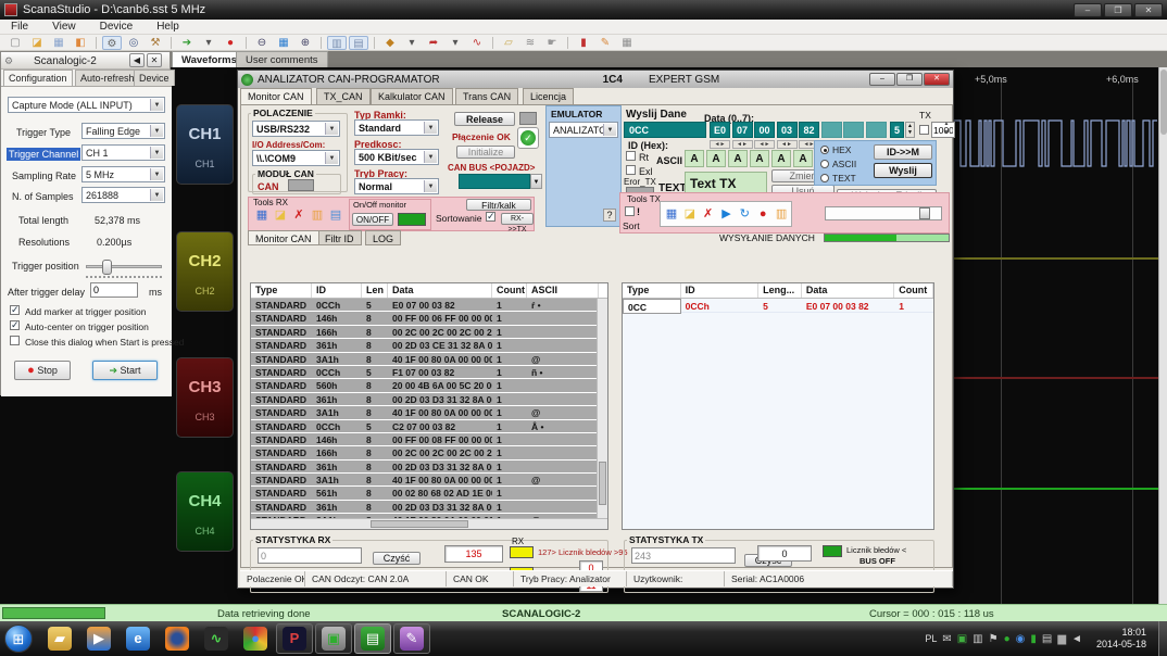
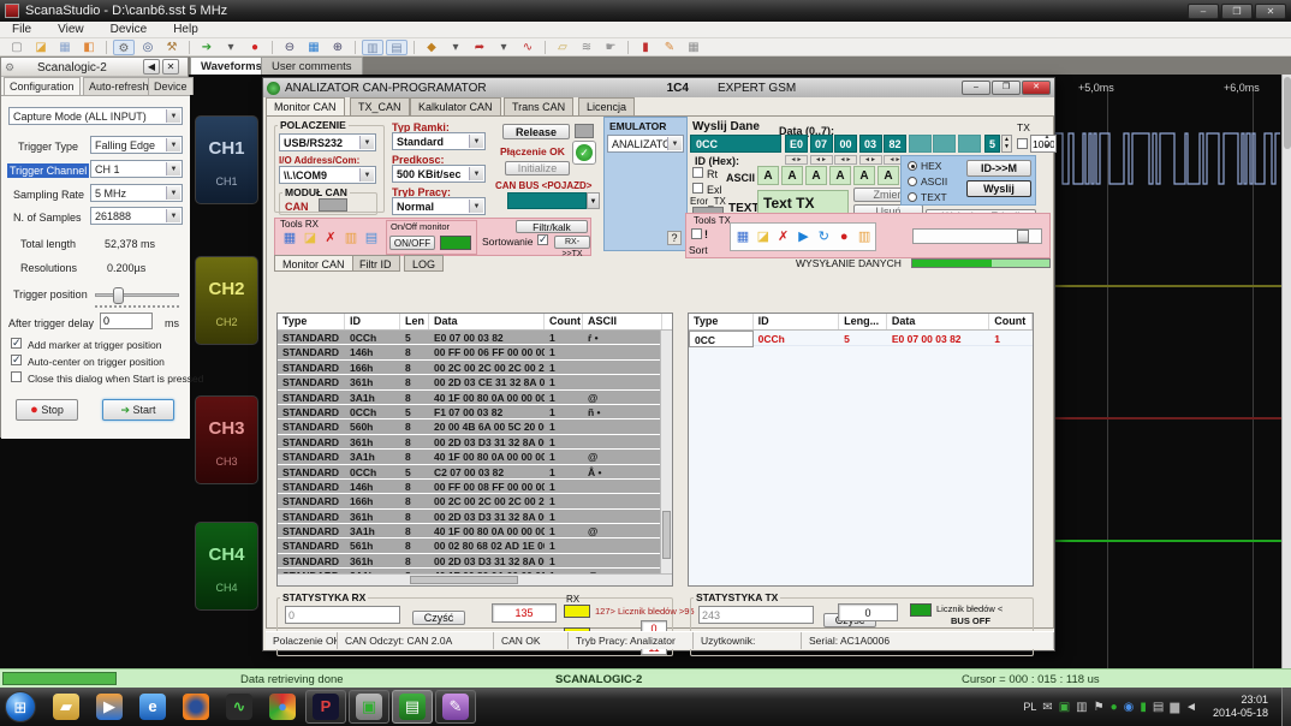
  ScanaStudio - D:\canb6.sst 5 MHz
  –
  ❐
  ✕
  File
  View
  Device
  Help
  ▢
  ◪
  ▦
  ◧
  ⚙
  ◎
  ⚒
  ➔
  ▾
  ●
  ⊖
  ▦
  ⊕
  ▥
  ▤
  ◆
  ▾
  ➦
  ▾
  ∿
  ▱
  ≋
  ☛
  ▮
  ✎
  ▦
  Waveforms
  User comments
  +5,0ms
  +6,0ms
  CH1
  CH1
  CH2
  CH2
  CH3
  CH3
  CH4
  CH4
  ⚙
  Scanalogic-2
  ◀
  ✕
  Configuration
  Auto-refresh
  Device
  Capture Mode (ALL INPUT)
  Trigger Type
  Falling Edge
  Trigger Channel
  CH 1
  Sampling Rate
  5 MHz
  N. of Samples
  261888
  Total length
  52,378 ms
  Resolutions
  0.200µs
  Trigger position
  After trigger delay
  0
  ms
  Add marker at trigger position
  Auto-center on trigger position
  Close this dialog when Start is pressed
  ● Stop
  ➔ Start
  ANALIZATOR CAN-PROGRAMATOR
  1C4
  EXPERT GSM
  Monitor CAN
  TX_CAN
  Kalkulator CAN
  Trans CAN
  Licencja
  POLACZENIE
  USB/RS232
  I/O Address/Com:
  \\.\COM9
  MODUŁ CAN
  CAN
  Typ Ramki:
  Standard
  Predkosc:
  500 KBit/sec
  Tryb Pracy:
  Normal
  Release
  Płączenie OK
  ✓
  Initialize
  CAN BUS <POJAZD>
  EMULATOR
  ANALIZATOR
  ?
  Wyslij Dane
  Data (0..7):
  TX
  0CC
  E0
  07
  00
  03
  82
  5
  1000
  ID (Hex):
  Rt
  Exl
  ASCII
  A
  A
  A
  A
  A
  A
  Eror_TX
  TEXT
  Text TX
  Zmie
  Usuń
  HEX
  ASCII
  TEXT
  ID->>M
  Wyslij
  Tools RX
  ▦
  ◪
  ✗
  ▥
  ▤
  On/Off monitor
  ON/OFF
  Sortowanie
  Filtr/kalk
  Tools TX
  !
  Sort
  ▦
  ◪
  ✗
  ▶
  ↻
  ●
  ▥
  Monitor CAN
  Filtr ID
  LOG
  WYSYŁANIE DANYCH
  Type
  ID
  Len
  Data
  Count
  ASCII
  STANDARD
  0CCh
  5
  E0 07 00 03 82
  1
  ŕ •
  STANDARD
  146h
  8
  00 FF 00 06 FF 00 00 00
  1
  STANDARD
  166h
  8
  00 2C 00 2C 00 2C 00 2
  1
  STANDARD
  361h
  8
  00 2D 03 CE 31 32 8A 0
  1
  STANDARD
  3A1h
  8
  40 1F 00 80 0A 00 00 00
  1
  @
  STANDARD
  0CCh
  5
  F1 07 00 03 82
  1
  ñ •
  STANDARD
  560h
  8
  20 00 4B 6A 00 5C 20 0
  1
  STANDARD
  361h
  8
  00 2D 03 D3 31 32 8A 0
  1
  STANDARD
  3A1h
  8
  40 1F 00 80 0A 00 00 00
  1
  @
  STANDARD
  0CCh
  5
  C2 07 00 03 82
  1
  Â •
  STANDARD
  146h
  8
  00 FF 00 08 FF 00 00 00
  1
  STANDARD
  166h
  8
  00 2C 00 2C 00 2C 00 2
  1
  STANDARD
  361h
  8
  00 2D 03 D3 31 32 8A 0
  1
  STANDARD
  3A1h
  8
  40 1F 00 80 0A 00 00 00
  1
  @
  STANDARD
  561h
  8
  00 02 80 68 02 AD 1E 0
  1
  STANDARD
  361h
  8
  00 2D 03 D3 31 32 8A 0
  1
  Type
  ID
  Leng...
  Data
  Count
  0CC
  0CCh
  5
  E0 07 00 03 82
  1
  STATYSTYKA RX
  0
  Czyść
  135
  RX
  127> Licznik bledów >95
  0
  STATYSTYKA TX
  243
  0
  Licznik błedów <
  BUS OFF
  Polaczenie OK
  CAN Odczyt: CAN 2.0A
  CAN OK
  Tryb Pracy: Analizator
  Uzytkownik:
  Serial: AC1A0006
  Data retrieving done
  SCANALOGIC-2
  Cursor = 000 : 015 : 118 us
  ⊞
  ▰
  ▶
  e
  ∿
  ●
  P
  ▣
  ▤
  ✎
  PL
  ✉
  ▣
  ▥
  ⚑
  ●
  ◉
  ▮
  ▤
  ▆
  ◄
- 18:01
+ 23:01
  2014-05-18
